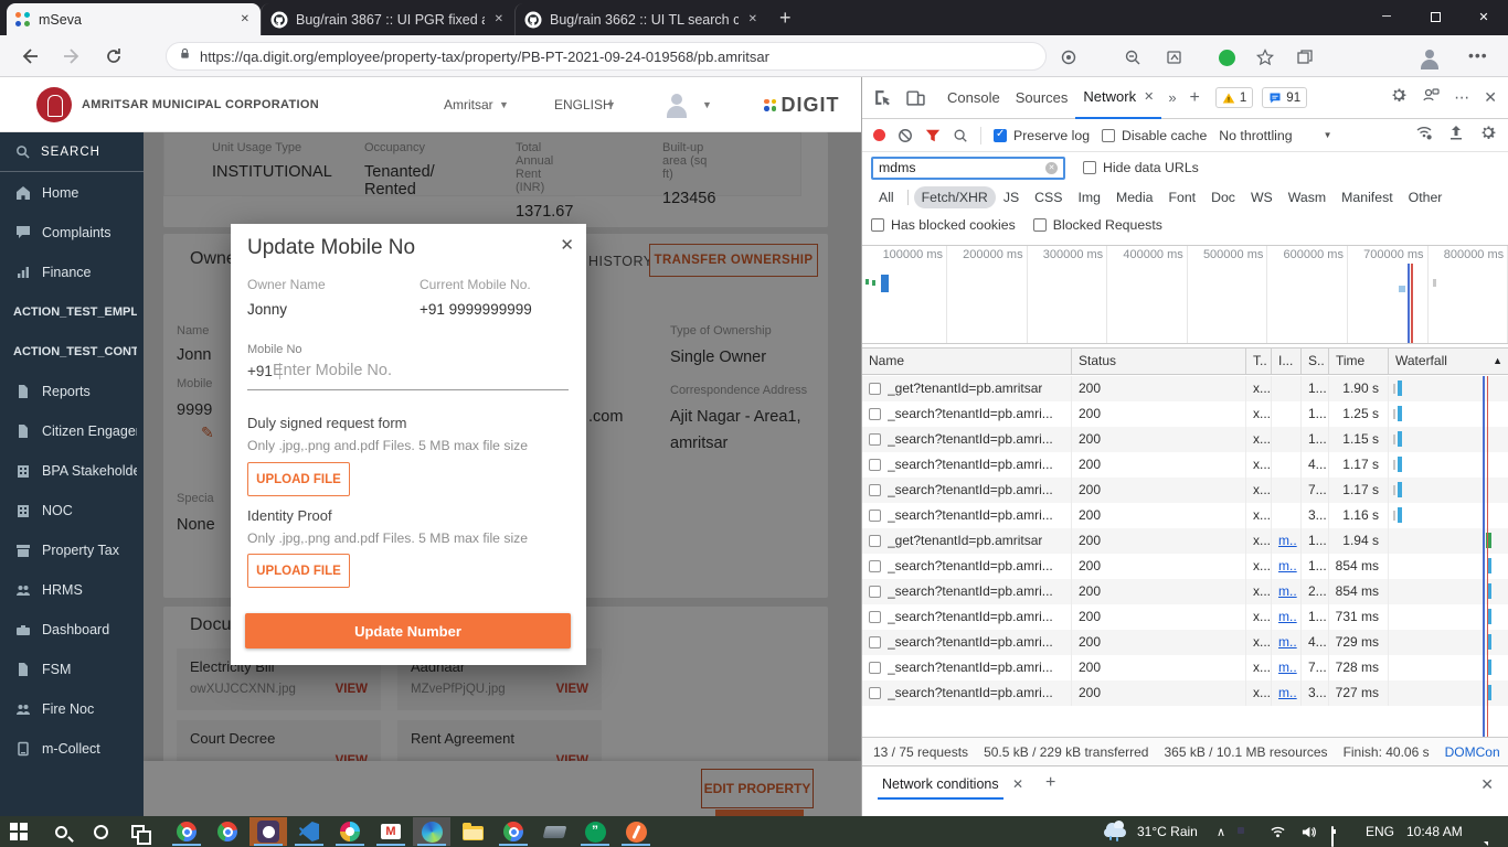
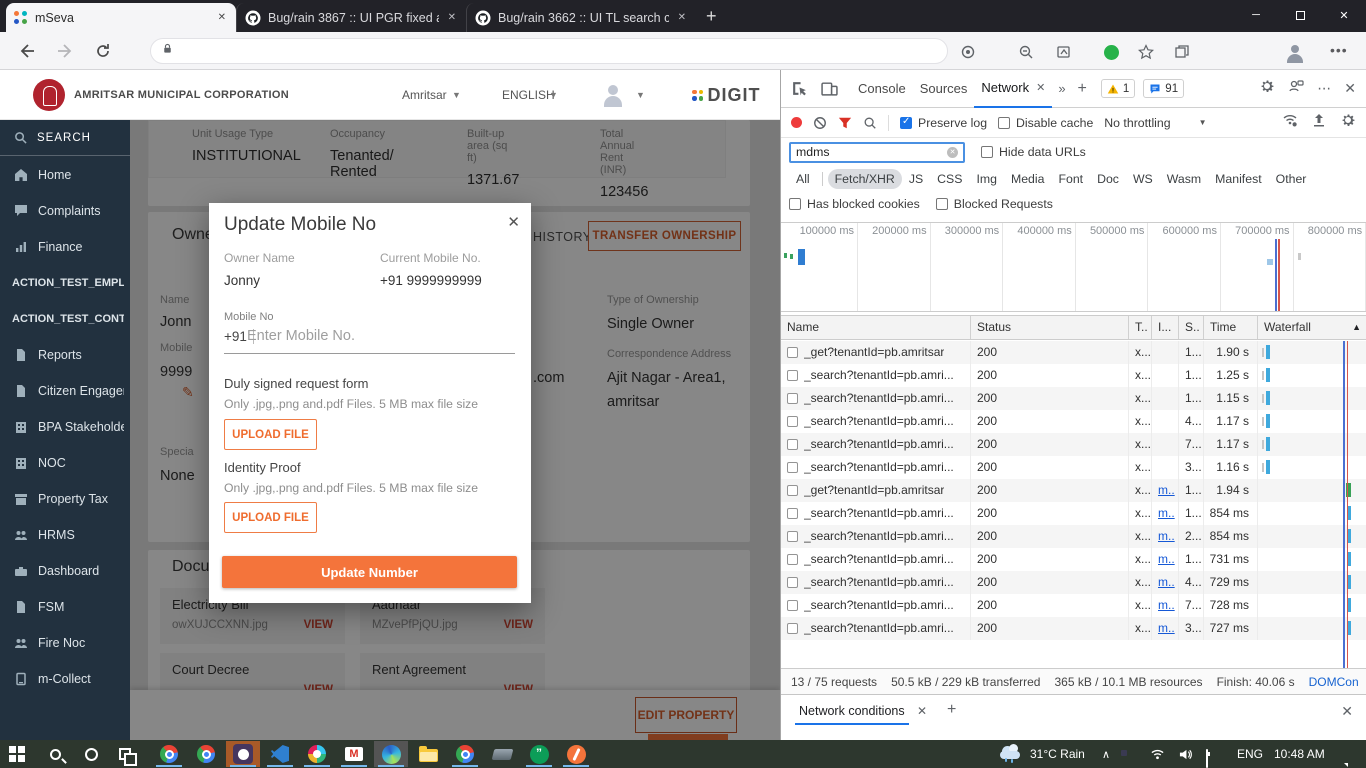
  mSeva
  ✕
  Bug/rain 3867 :: UI PGR fixed
  ✕
  Bug/rain 3662 :: UI TL search c
  ✕
  +
  ─
  ✕
- https://qa.digit.org/employee/property-tax/property/PB-PT-2021-09-24-019568/pb.amritsar
  •••
  AMRITSAR MUNICIPAL CORPORATION
  Amritsar
  ▼
  ENGLISH
  ▼
  ▼
  DIGIT
  SEARCH
  Home
  Complaints
  Finance
  ACTION_TEST_EMPL
  ACTION_TEST_CONT
  Reports
  Citizen Engage
  BPA Stakeholde
  NOC
  Property Tax
  HRMS
  Dashboard
  FSM
  Fire Noc
  m-Collect
  Unit Usage Type
  INSTITUTIONAL
  Occupancy
  Tenanted/ Rented
- Total Annual Rent (INR)
+ Built-up area (sq ft)
  1371.67
- Built-up area (sq ft)
+ Total Annual Rent (INR)
  123456
  Own
  HISTOR
  TRANSFER OWNERSHIP
  Name
  Jonn
  Mobile
  9999
  ✎
  .com
  Type of Ownership
  Single Owner
  Correspondence Address
  Ajit Nagar - Area1,
  amritsar
  Specia
  None
  Docu
  Electricity Bill
  owXUJCCXNN.jpg
  VIEW
  Aadhaar
  MZvePfPjQU.jpg
  VIEW
  Court Decree
  Rent Agreement
  EDIT PROPERTY
  Update Mobile No
  ✕
  Owner Name
  Jonny
  Current Mobile No.
  +91 9999999999
  Mobile No
  +91
  Enter Mobile No.
  Duly signed request form
  Only .jpg,.png and.pdf Files. 5 MB max file size
  UPLOAD FILE
  Identity Proof
  Only .jpg,.png and.pdf Files. 5 MB max file size
  UPLOAD FILE
  Update Number
  Console
  Sources
  Network
  ✕
  »
  +
  1
  91
  ⋯
  ✕
  Preserve log
  Disable cache
  No throttling
  ▼
  mdms
  Hide data URLs
  All
  Fetch/XHR
  JS
  CSS
  Img
  Media
  Font
  Doc
  WS
  Wasm
  Manifest
  Other
  Has blocked cookies
  Blocked Requests
  100000 ms
  200000 ms
  300000 ms
  400000 ms
  500000 ms
  600000 ms
  700000 ms
  800000 ms
  Name
  Status
  T..
  I...
  S..
  Time
  Waterfall
  ▲
  _get?tenantId=pb.amritsar
  200
  x...
  1...
  1.90 s
  _search?tenantId=pb.amri...
  200
  x...
  1...
  1.25 s
  _search?tenantId=pb.amri...
  200
  x...
  1...
  1.15 s
  _search?tenantId=pb.amri...
  200
  x...
  4...
  1.17 s
  _search?tenantId=pb.amri...
  200
  x...
  7...
  1.17 s
  _search?tenantId=pb.amri...
  200
  x...
  3...
  1.16 s
  _get?tenantId=pb.amritsar
  200
  x...
  m..
  1...
  1.94 s
  _search?tenantId=pb.amri...
  200
  x...
  m..
  1...
  854 ms
  _search?tenantId=pb.amri...
  200
  x...
  m..
  2...
  854 ms
  _search?tenantId=pb.amri...
  200
  x...
  m..
  1...
  731 ms
  _search?tenantId=pb.amri...
  200
  x...
  m..
  4...
  729 ms
  _search?tenantId=pb.amri...
  200
  x...
  m..
  7...
  728 ms
  _search?tenantId=pb.amri...
  200
  x...
  m..
  3...
  727 ms
  13 / 75 requests
  50.5 kB / 229 kB transferred
  365 kB / 10.1 MB resources
  Finish: 40.06 s
  DOMCon
  Network conditions
  ✕
  +
  ✕
  M
  ”
  31°C Rain
  ∧
  ENG
  10:48 AM
